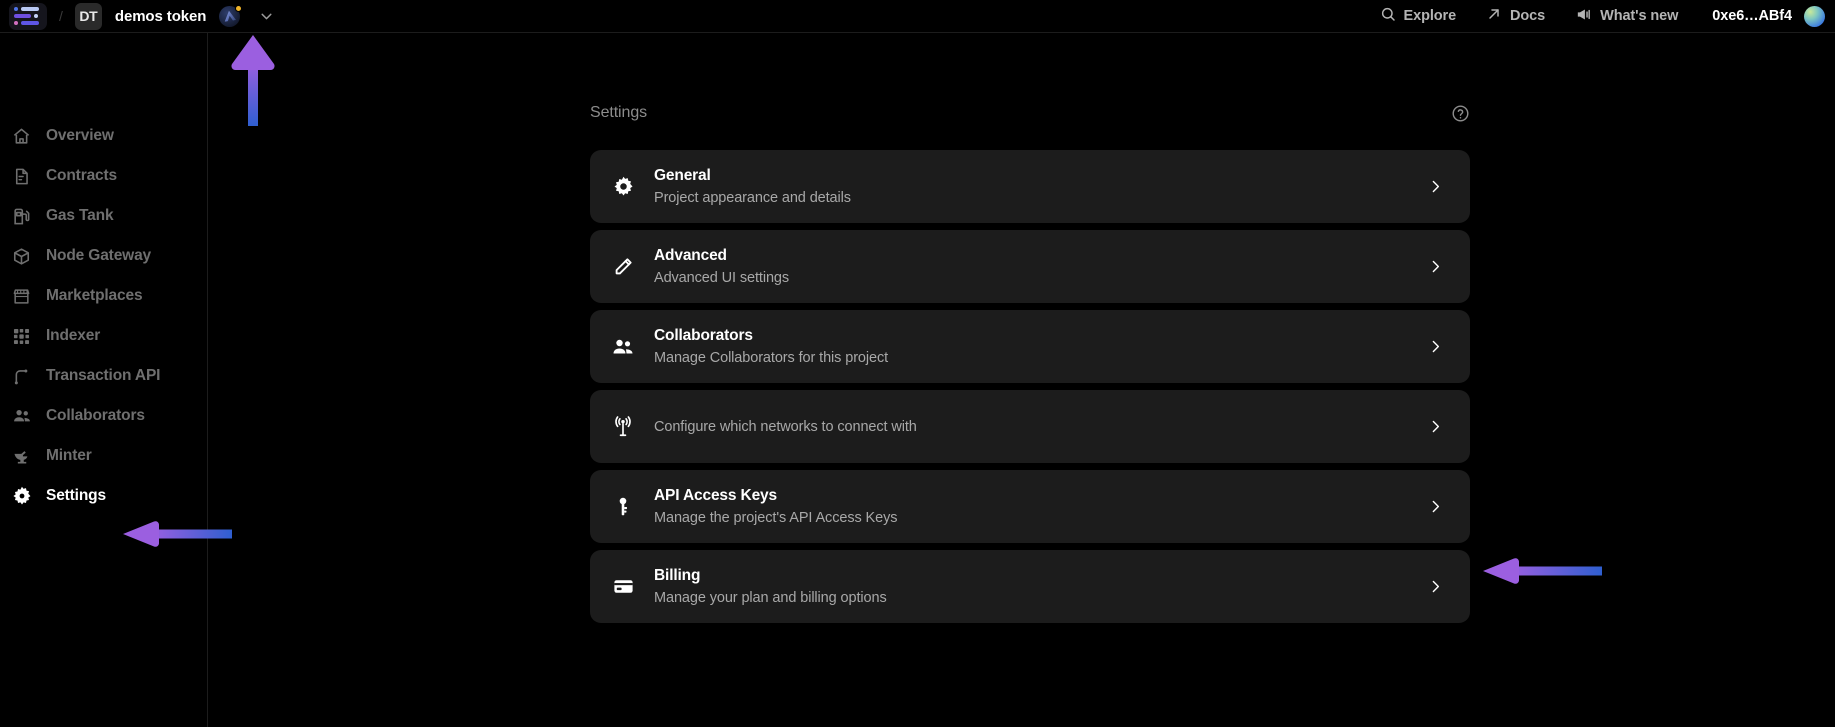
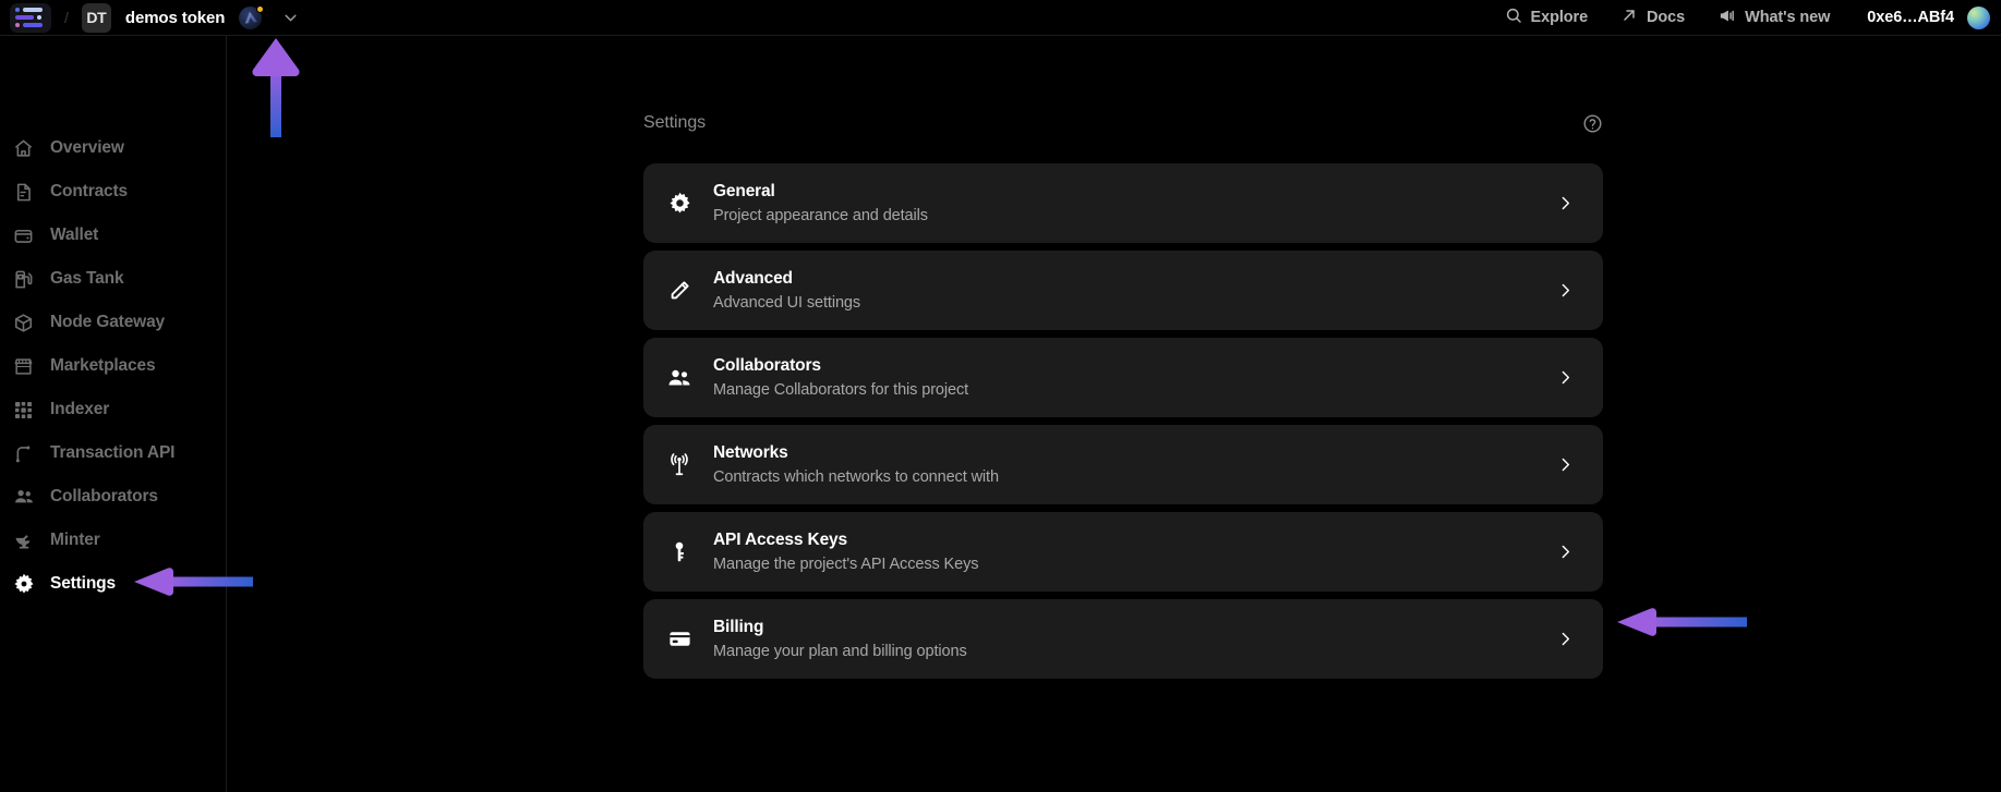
  /
  DT
  demos token
  Explore
  Docs
  What's new
  0xe6…ABf4
  Overview
  Contracts
+ Wallet
  Gas Tank
  Node Gateway
  Marketplaces
  Indexer
  Transaction API
  Collaborators
  Minter
  Settings
  Settings
  General
  Project appearance and details
  Advanced
  Advanced UI settings
  Collaborators
  Manage Collaborators for this project
+ Networks
- Configure which networks to connect with
+ Contracts which networks to connect with
  API Access Keys
  Manage the project's API Access Keys
  Billing
  Manage your plan and billing options
